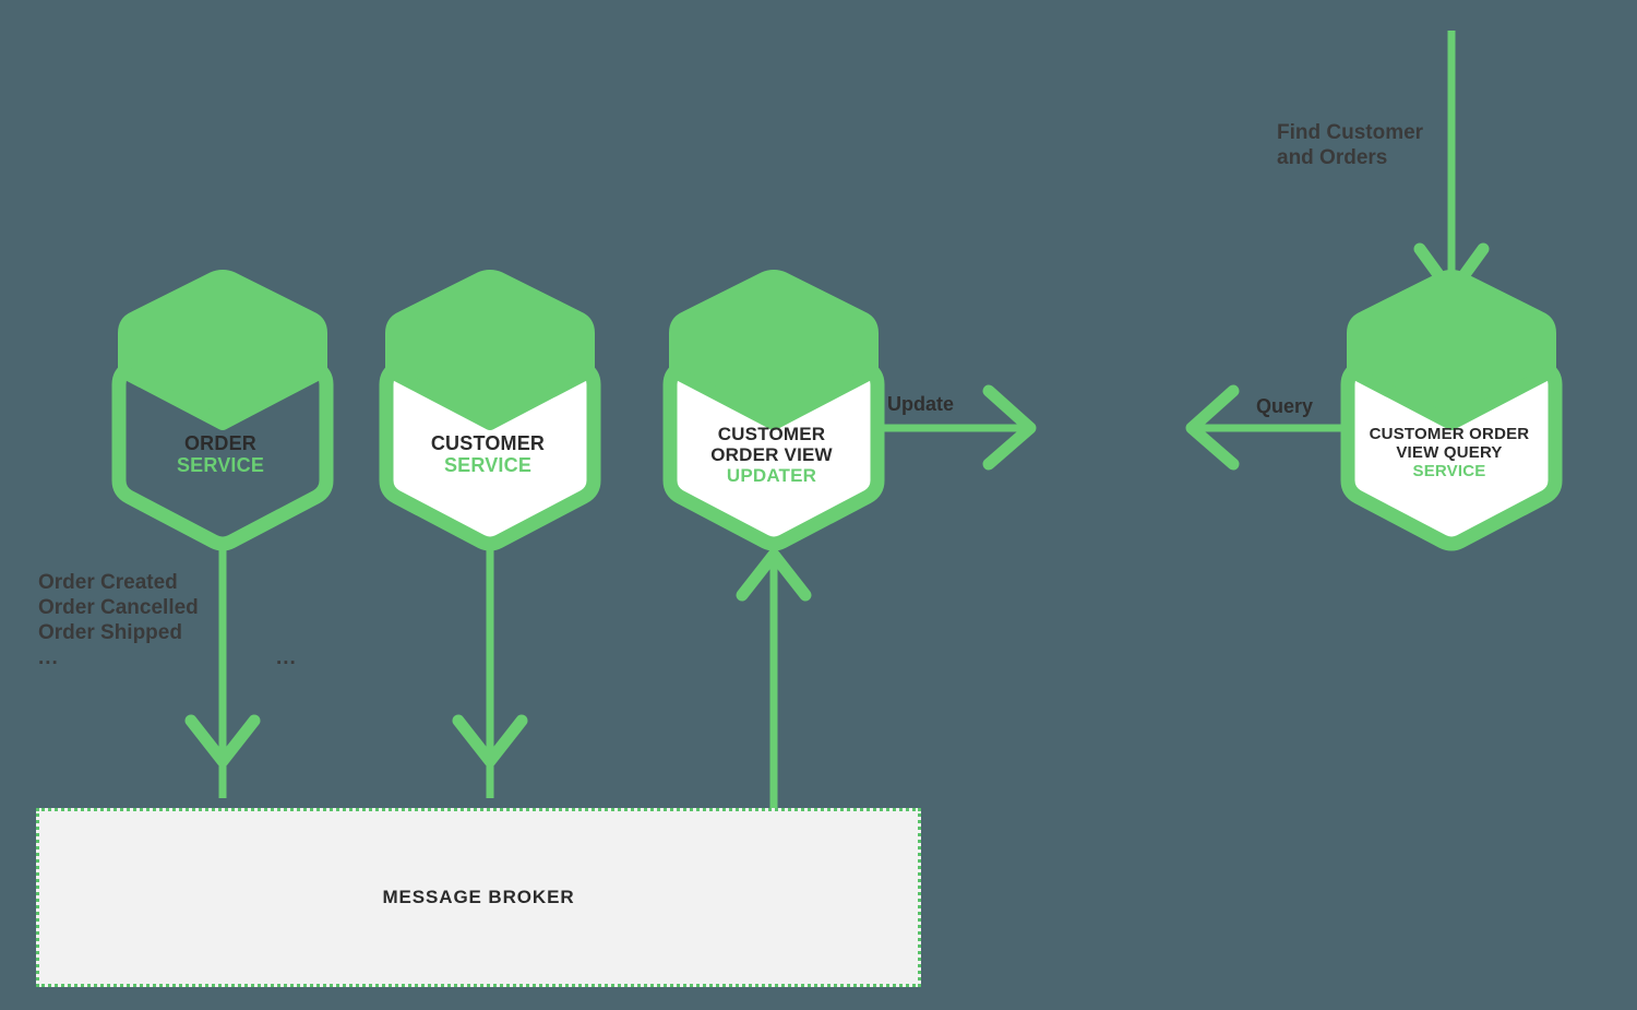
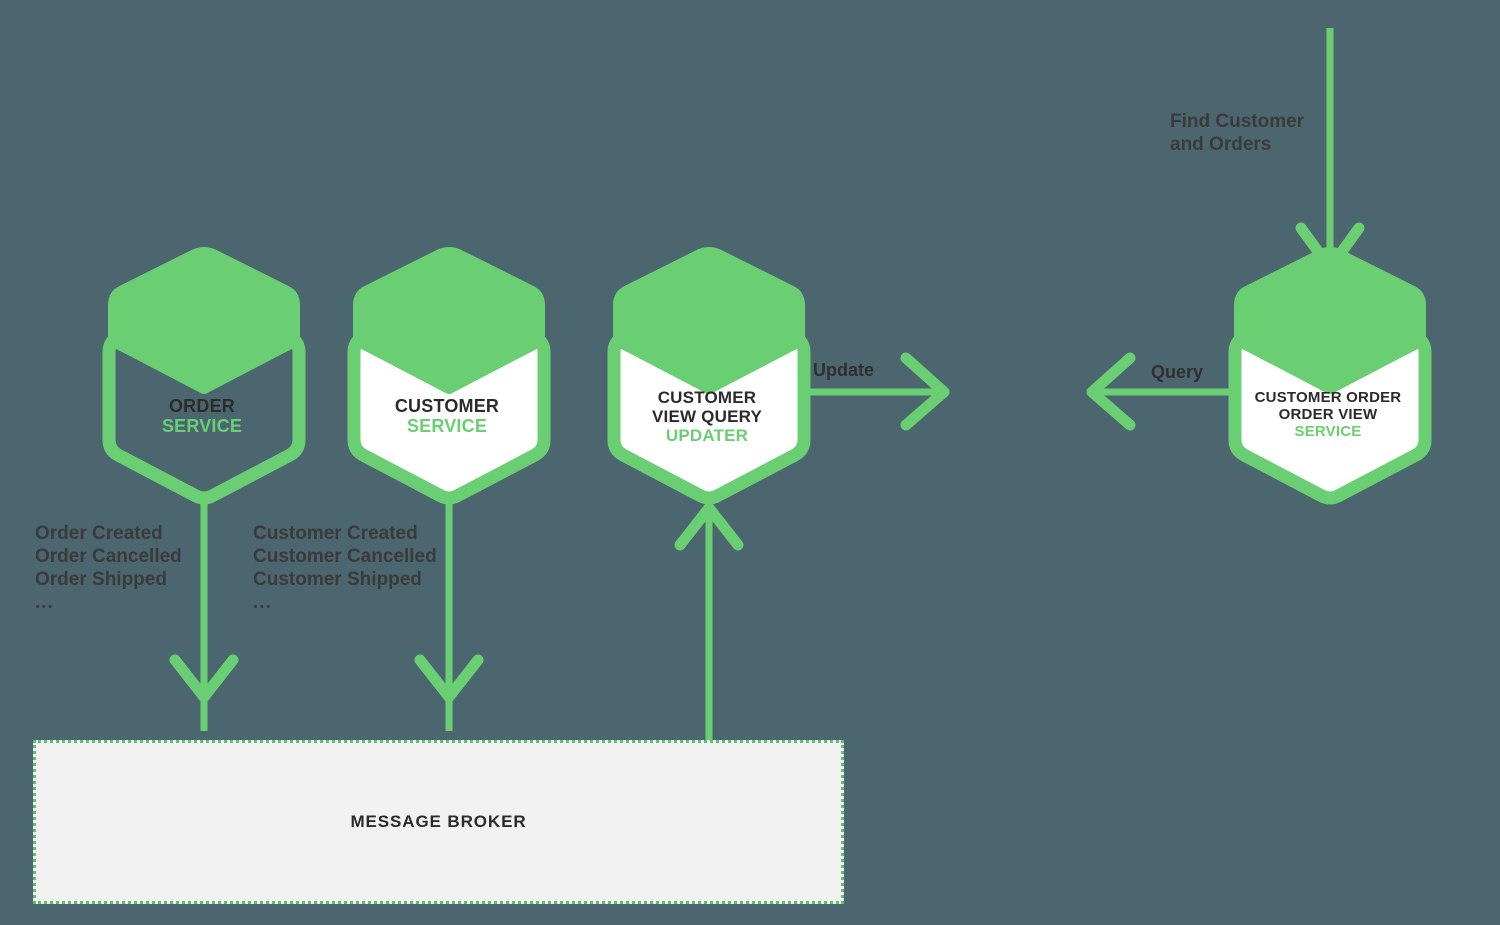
  ORDER
  SERVICE
  CUSTOMER
  SERVICE
  CUSTOMER
- ORDER VIEW
+ VIEW QUERY
  UPDATER
  CUSTOMER ORDER
- VIEW QUERY
+ ORDER VIEW
  SERVICE
  MESSAGE BROKER
  Order Created
  Order Cancelled
  Order Shipped
  ...
+ Customer Created
+ Customer Cancelled
+ Customer Shipped
  ...
  Find Customer
  and Orders
  Update
  Query
